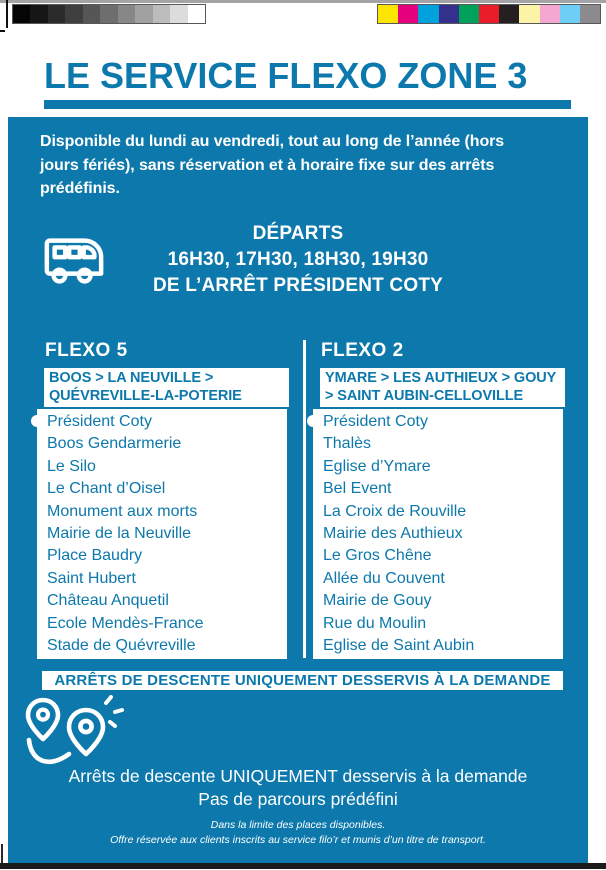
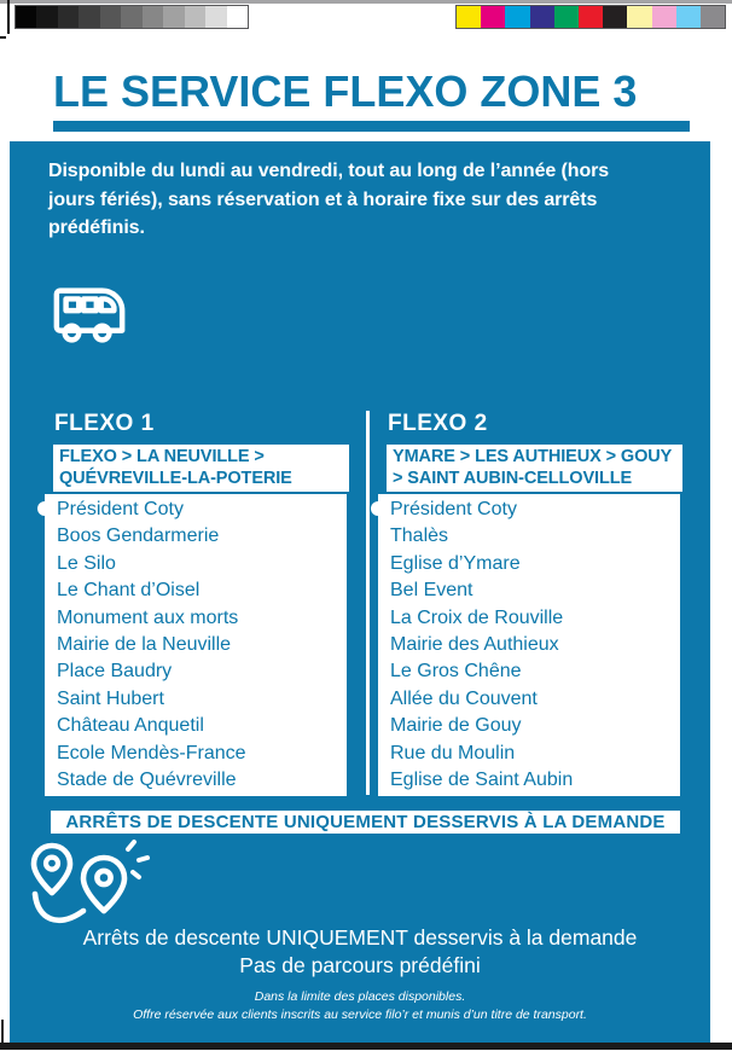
  LE SERVICE FLEXO ZONE 3
  Disponible du lundi au vendredi, tout au long de l’année (hors
  jours fériés), sans réservation et à horaire fixe sur des arrêts
  prédéfinis.
- DÉPARTS
- 16H30, 17H30, 18H30, 19H30
- DE L’ARRÊT PRÉSIDENT COTY
- FLEXO 5
+ FLEXO 1
- BOOS > LA NEUVILLE >
+ FLEXO > LA NEUVILLE >
  QUÉVREVILLE-LA-POTERIE
  Président Coty
  Boos Gendarmerie
  Le Silo
  Le Chant d’Oisel
  Monument aux morts
  Mairie de la Neuville
  Place Baudry
  Saint Hubert
  Château Anquetil
  Ecole Mendès-France
  Stade de Quévreville
  FLEXO 2
  YMARE > LES AUTHIEUX > GOUY
  > SAINT AUBIN-CELLOVILLE
  Président Coty
  Thalès
  Eglise d’Ymare
  Bel Event
  La Croix de Rouville
  Mairie des Authieux
  Le Gros Chêne
  Allée du Couvent
  Mairie de Gouy
  Rue du Moulin
  Eglise de Saint Aubin
  ARRÊTS DE DESCENTE UNIQUEMENT DESSERVIS À LA DEMANDE
  Arrêts de descente UNIQUEMENT desservis à la demande
  Pas de parcours prédéfini
  Dans la limite des places disponibles.
  Offre réservée aux clients inscrits au service filo’r et munis d’un titre de transport.
